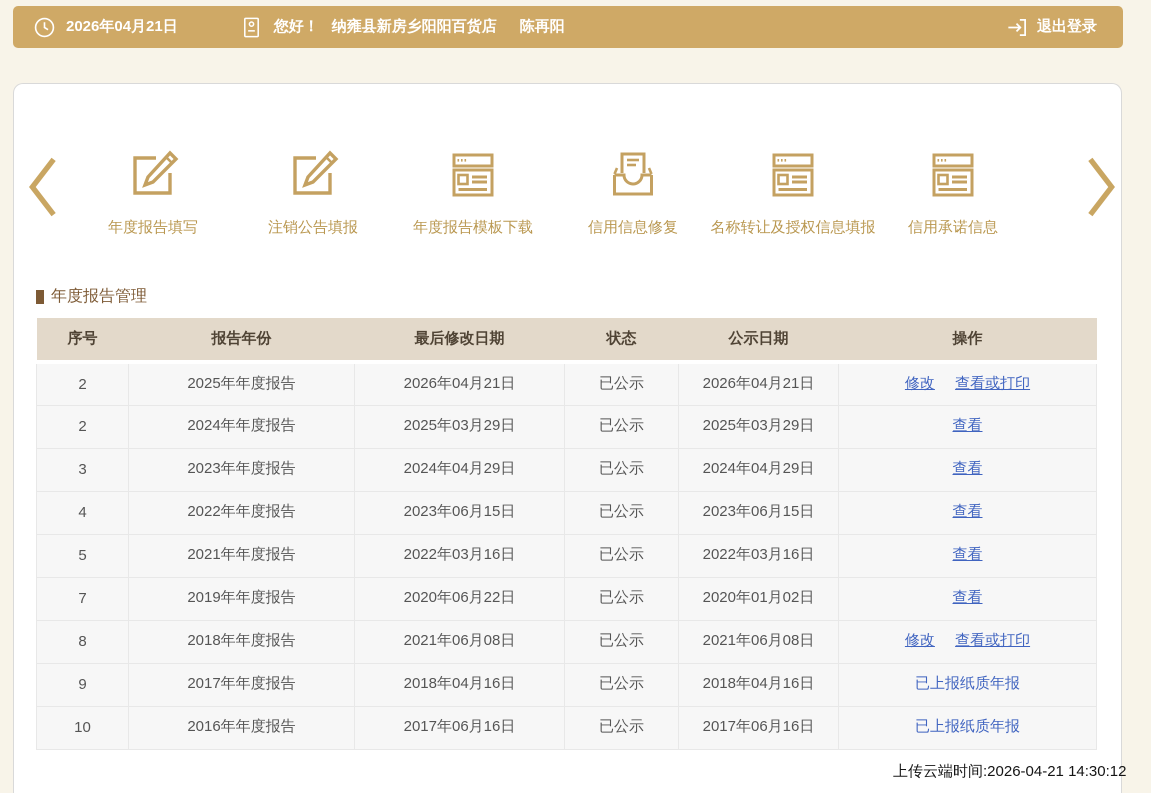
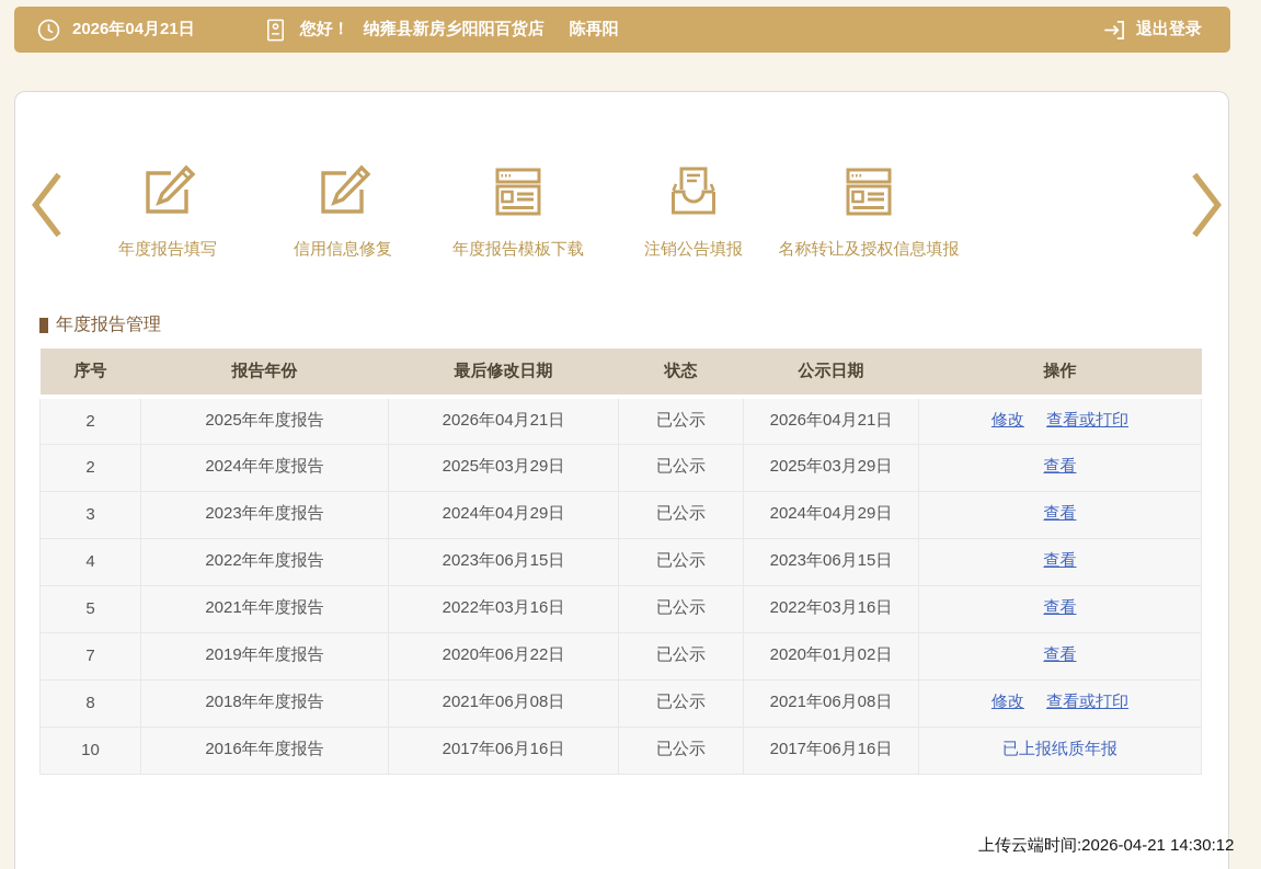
  2026年04月21日
  您好！
  纳雍县新房乡阳阳百货店
  陈再阳
  退出登录
  年度报告填写
- 注销公告填报
+ 信用信息修复
  年度报告模板下载
- 信用信息修复
+ 注销公告填报
  名称转让及授权信息填报
- 信用承诺信息
  年度报告管理
  	序号	报告年份	最后修改日期	状态	公示日期	操作
  2	2025年年度报告	2026年04月21日	已公示	2026年04月21日	修改 查看或打印
  2	2024年年度报告	2025年03月29日	已公示	2025年03月29日	查看
  3	2023年年度报告	2024年04月29日	已公示	2024年04月29日	查看
  4	2022年年度报告	2023年06月15日	已公示	2023年06月15日	查看
  5	2021年年度报告	2022年03月16日	已公示	2022年03月16日	查看
  7	2019年年度报告	2020年06月22日	已公示	2020年01月02日	查看
  8	2018年年度报告	2021年06月08日	已公示	2021年06月08日	修改 查看或打印
- 9	2017年年度报告	2018年04月16日	已公示	2018年04月16日	已上报纸质年报
  10	2016年年度报告	2017年06月16日	已公示	2017年06月16日	已上报纸质年报
  上传云端时间:2026-04-21 14:30:12
